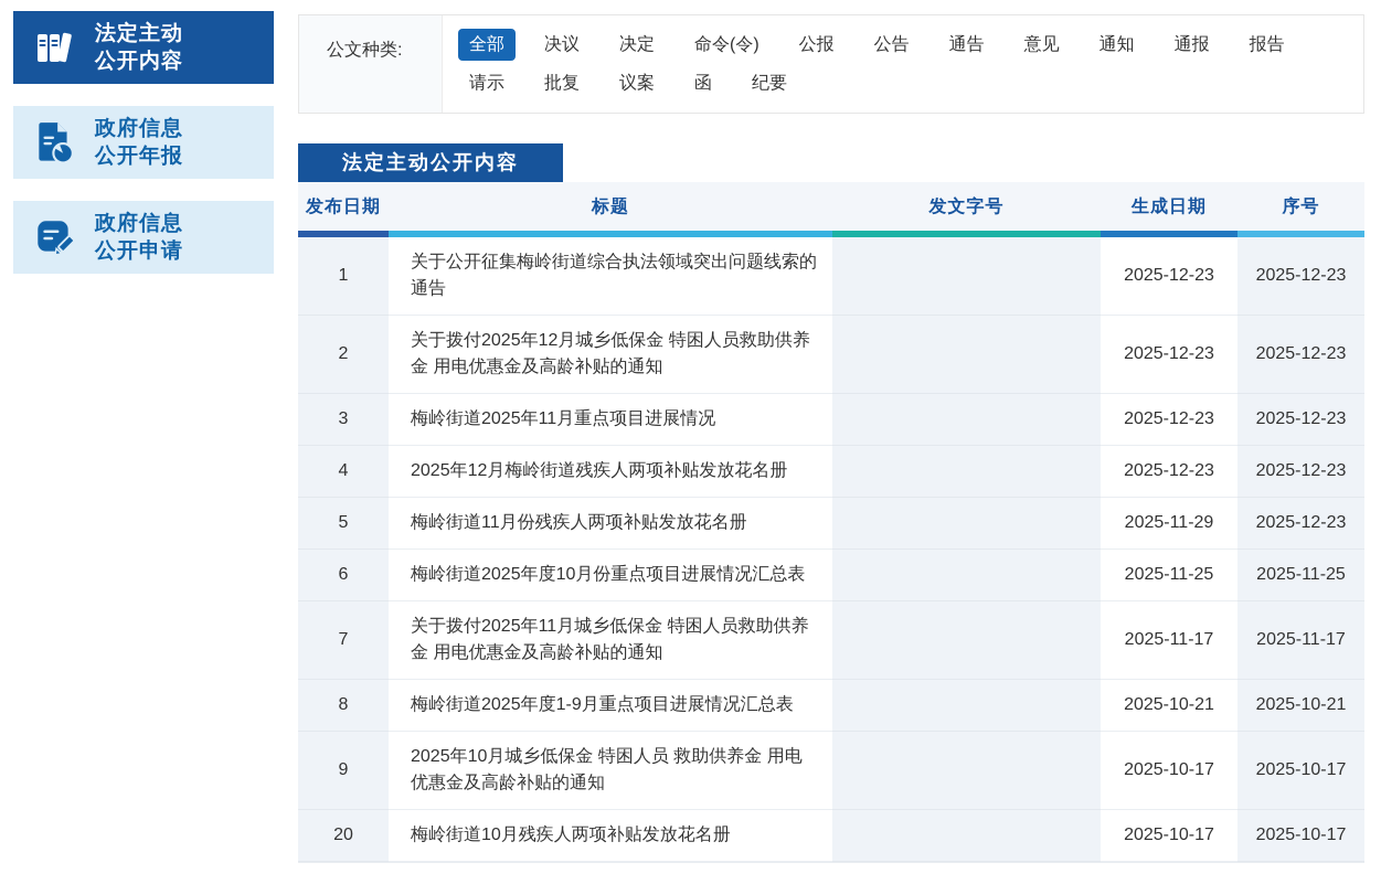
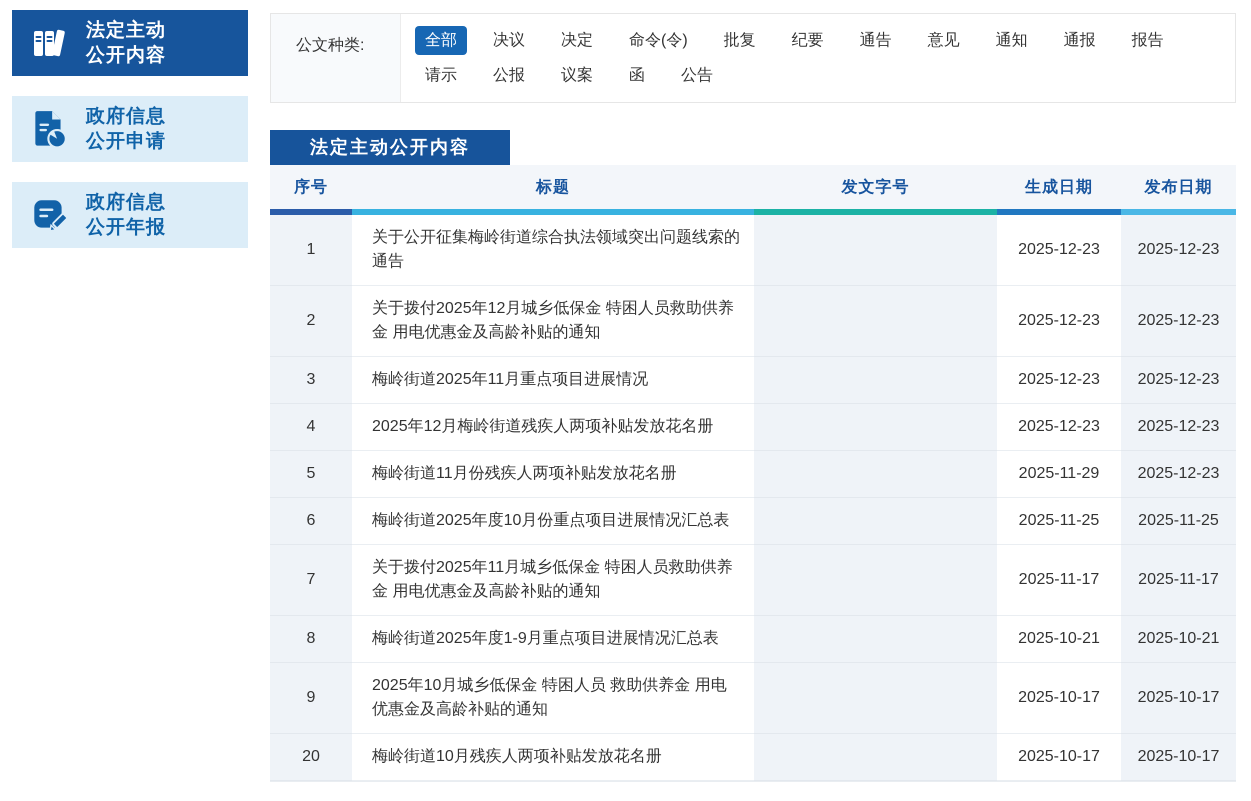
  法定主动
  公开内容
  政府信息
- 公开年报
+ 公开申请
  政府信息
- 公开申请
+ 公开年报
  公文种类:
  全部
  决议
  决定
  命令(令)
- 公报
+ 批复
- 公告
+ 纪要
  通告
  意见
  通知
  通报
  报告
  请示
- 批复
+ 公报
  议案
  函
- 纪要
+ 公告
  法定主动公开内容
- 发布日期
+ 序号
  标题
  发文字号
  生成日期
- 序号
+ 发布日期
  1
  关于公开征集梅岭街道综合执法领域突出问题线索的通告
  2025-12-23
  2025-12-23
  2
  关于拨付2025年12月城乡低保金 特困人员救助供养金 用电优惠金及高龄补贴的通知
  2025-12-23
  2025-12-23
  3
  梅岭街道2025年11月重点项目进展情况
  2025-12-23
  2025-12-23
  4
  2025年12月梅岭街道残疾人两项补贴发放花名册
  2025-12-23
  2025-12-23
  5
  梅岭街道11月份残疾人两项补贴发放花名册
  2025-11-29
  2025-12-23
  6
  梅岭街道2025年度10月份重点项目进展情况汇总表
  2025-11-25
  2025-11-25
  7
  关于拨付2025年11月城乡低保金 特困人员救助供养金 用电优惠金及高龄补贴的通知
  2025-11-17
  2025-11-17
  8
  梅岭街道2025年度1-9月重点项目进展情况汇总表
  2025-10-21
  2025-10-21
  9
  2025年10月城乡低保金 特困人员 救助供养金 用电优惠金及高龄补贴的通知
  2025-10-17
  2025-10-17
  20
  梅岭街道10月残疾人两项补贴发放花名册
  2025-10-17
  2025-10-17
